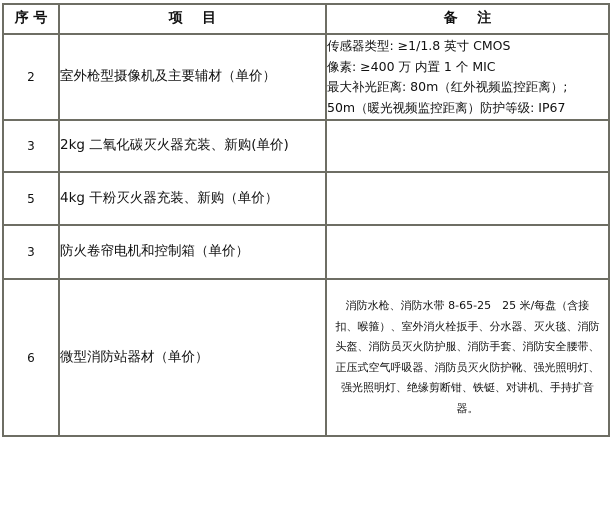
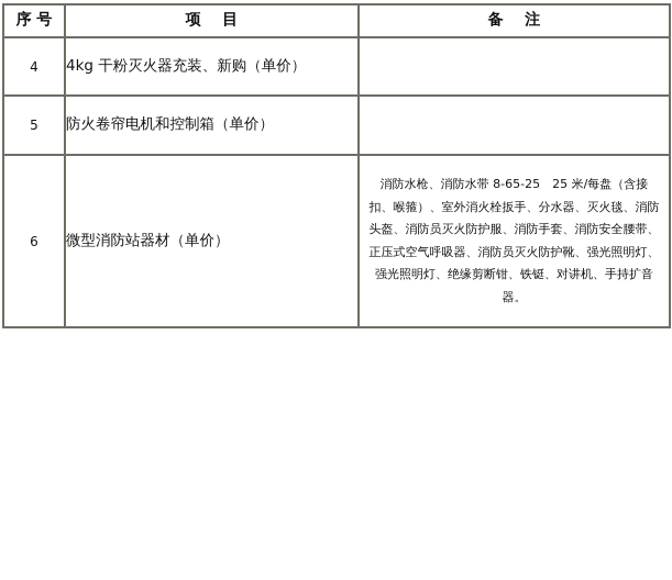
  序 号	项 目	备 注
- 2	室外枪型摄像机及主要辅材（单价）	传感器类型: ≥1/1.8 英寸 CMOS 像素: ≥400 万 内置 1 个 MIC 最大补光距离: 80m（红外视频监控距离）; 50m（暖光视频监控距离）防护等级: IP67
- 3	2kg 二氧化碳灭火器充装、新购(单价)
- 5	4kg 干粉灭火器充装、新购（单价）
+ 4	4kg 干粉灭火器充装、新购（单价）
- 3	防火卷帘电机和控制箱（单价）
+ 5	防火卷帘电机和控制箱（单价）
  6	微型消防站器材（单价）	消防水枪、消防水带 8-65-25 25 米/每盘（含接扣、喉箍）、室外消火栓扳手、分水器、灭火毯、消防头盔、消防员灭火防护服、消防手套、消防安全腰带、正压式空气呼吸器、消防员灭火防护靴、强光照明灯、强光照明灯、绝缘剪断钳、铁铤、对讲机、手持扩音器。
